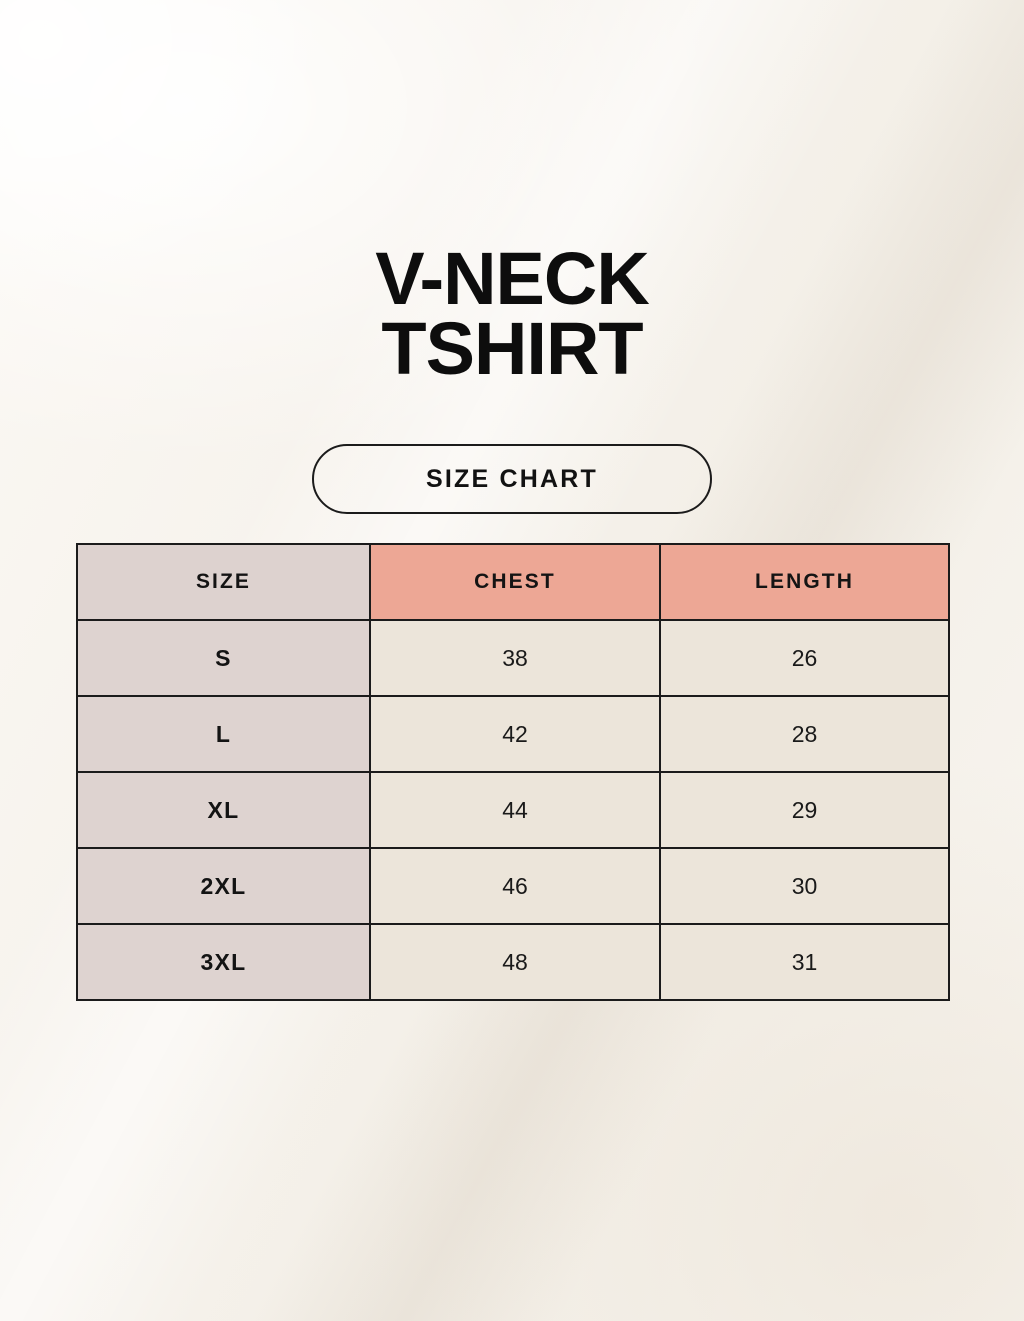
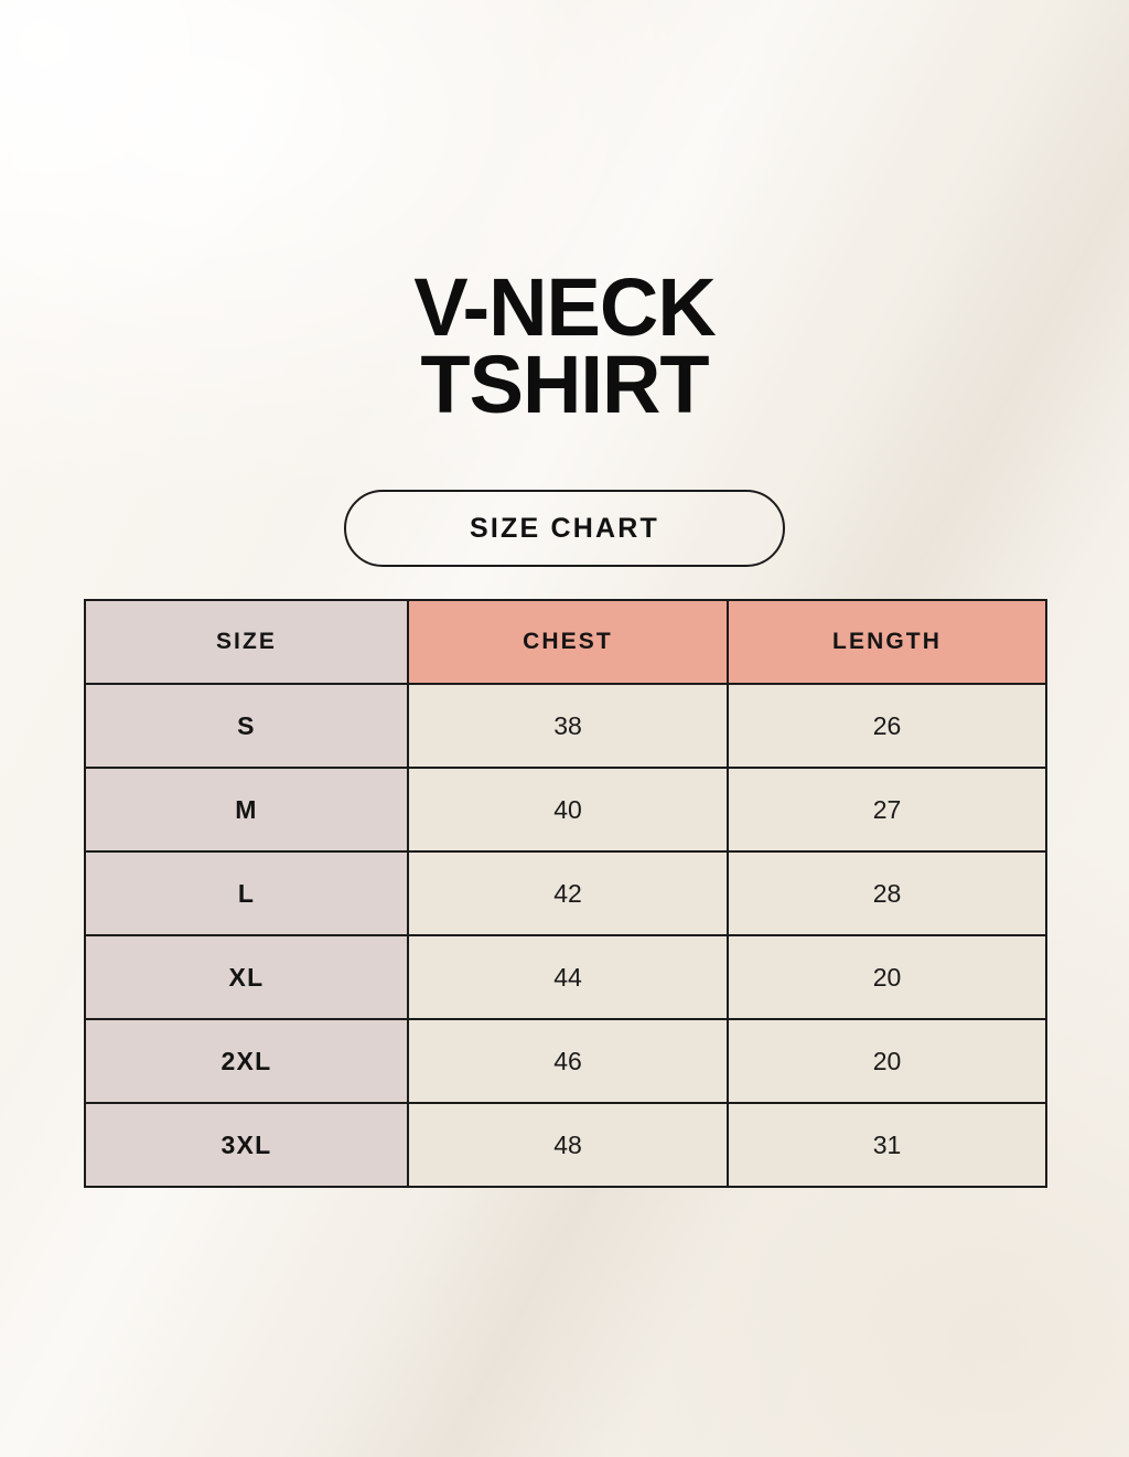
  V-NECK
  TSHIRT
  SIZE CHART
  SIZE	CHEST	LENGTH
  S	38	26
+ M	40	27
  L	42	28
- XL	44	29
+ XL	44	20
- 2XL	46	30
+ 2XL	46	20
  3XL	48	31
